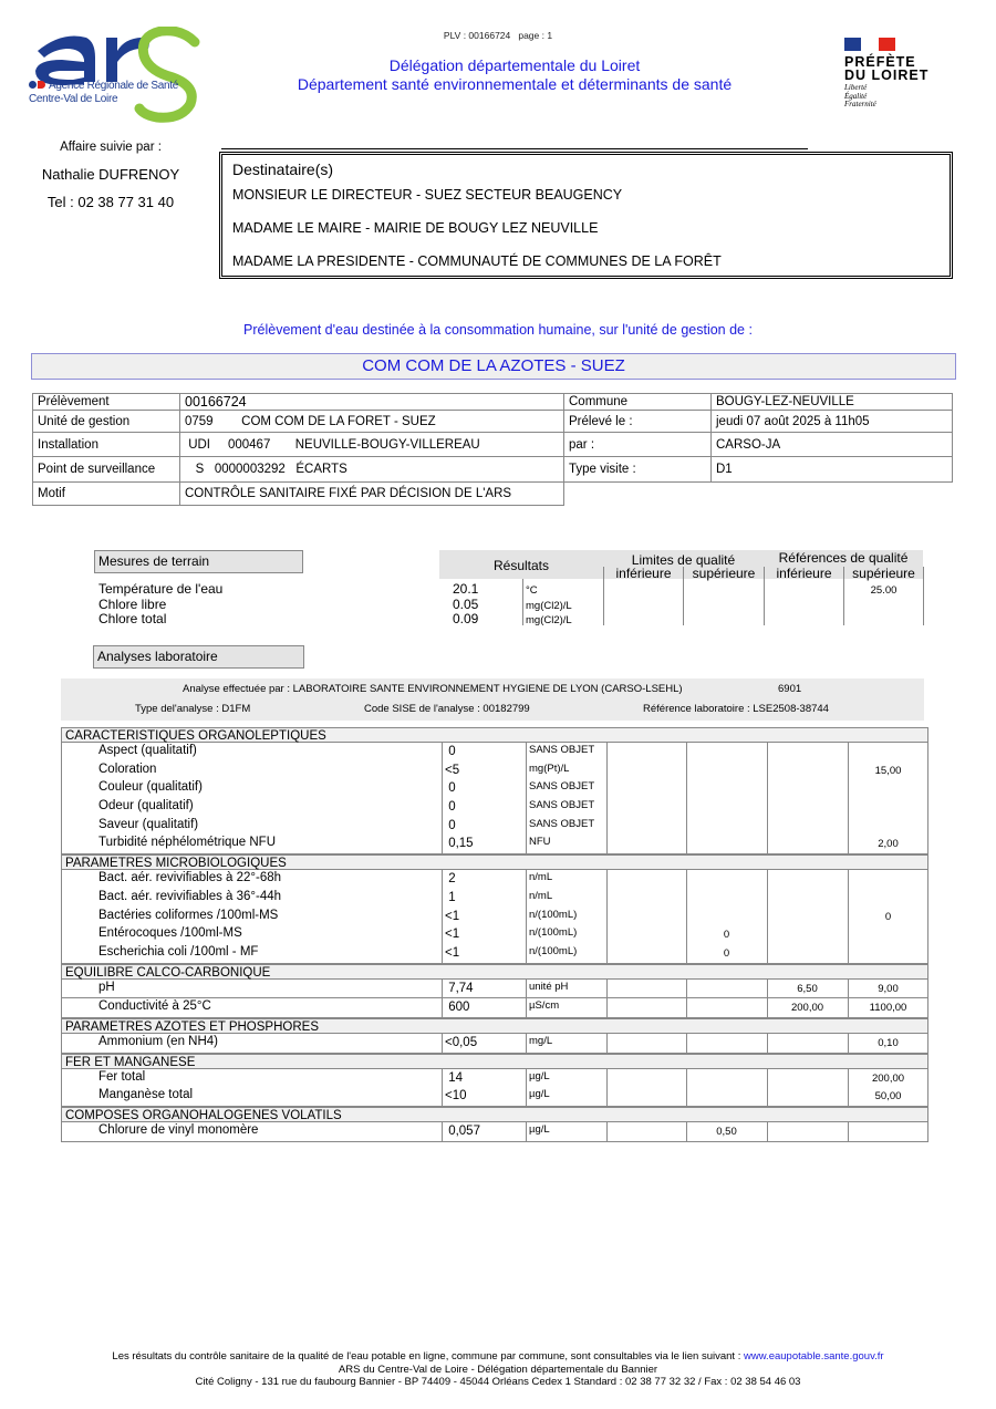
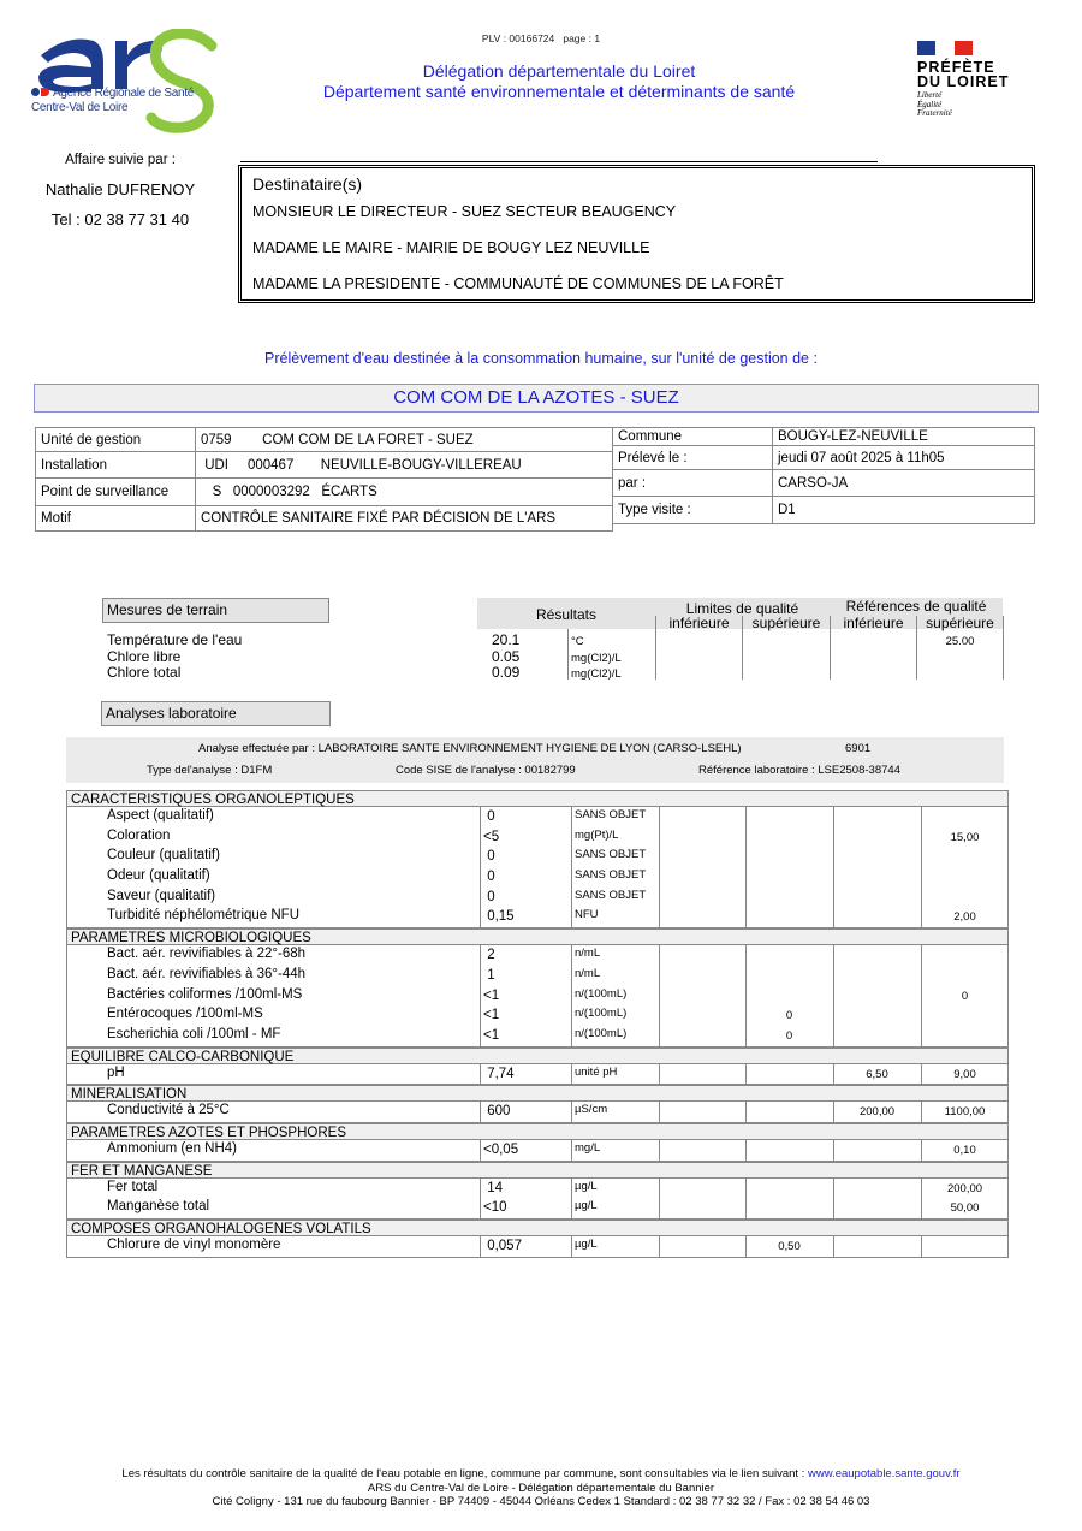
  Agence Régionale de Santé
  Centre-Val de Loire
  PLV : 00166724 page : 1
  Délégation départementale du Loiret
  Département santé environnementale et déterminants de santé
  PRÉFÈTE
  DU LOIRET
  Liberté
  Égalité
  Fraternité
  Affaire suivie par :
  Nathalie DUFRENOY
  Tel : 02 38 77 31 40
  Destinataire(s)
  MONSIEUR LE DIRECTEUR - SUEZ SECTEUR BEAUGENCY
  MADAME LE MAIRE - MAIRIE DE BOUGY LEZ NEUVILLE
  MADAME LA PRESIDENTE - COMMUNAUTÉ DE COMMUNES DE LA FORÊT
  Prélèvement d'eau destinée à la consommation humaine, sur l'unité de gestion de :
  COM COM DE LA AZOTES - SUEZ
- Prélèvement	00166724
  Unité de gestion	0759 COM COM DE LA FORET - SUEZ
  Installation	UDI 000467 NEUVILLE-BOUGY-VILLEREAU
  Point de surveillance	S 0000003292 ÉCARTS
  Motif	CONTRÔLE SANITAIRE FIXÉ PAR DÉCISION DE L'ARS
  Commune	BOUGY-LEZ-NEUVILLE
  Prélevé le :	jeudi 07 août 2025 à 11h05
  par :	CARSO-JA
  Type visite :	D1
  Mesures de terrain
  Résultats
  Limites de qualité
  Références de qualité
  inférieure
  supérieure
  inférieure
  supérieure
  Température de l'eau
  Chlore libre
  Chlore total
  20.1
  0.05
  0.09
  °C
  mg(Cl2)/L
  mg(Cl2)/L
  25.00
  Analyses laboratoire
  Analyse effectuée par : LABORATOIRE SANTE ENVIRONNEMENT HYGIENE DE LYON (CARSO-LSEHL)
  6901
  Type del'analyse : D1FM
  Code SISE de l'analyse : 00182799
  Référence laboratoire : LSE2508-38744
  CARACTERISTIQUES ORGANOLEPTIQUES
  Aspect (qualitatif)
  0
  SANS OBJET
  Coloration
  <5
  mg(Pt)/L
  15,00
  Couleur (qualitatif)
  0
  SANS OBJET
  Odeur (qualitatif)
  0
  SANS OBJET
  Saveur (qualitatif)
  0
  SANS OBJET
  Turbidité néphélométrique NFU
  0,15
  NFU
  2,00
  PARAMETRES MICROBIOLOGIQUES
  Bact. aér. revivifiables à 22°-68h
  2
  n/mL
  Bact. aér. revivifiables à 36°-44h
  1
  n/mL
  Bactéries coliformes /100ml-MS
  <1
  n/(100mL)
  0
  Entérocoques /100ml-MS
  <1
  n/(100mL)
  0
  Escherichia coli /100ml - MF
  <1
  n/(100mL)
  0
  EQUILIBRE CALCO-CARBONIQUE
  pH
  7,74
  unité pH
  6,50
  9,00
+ MINERALISATION
  Conductivité à 25°C
  600
  µS/cm
  200,00
  1100,00
  PARAMETRES AZOTES ET PHOSPHORES
  Ammonium (en NH4)
  <0,05
  mg/L
  0,10
  FER ET MANGANESE
  Fer total
  14
  µg/L
  200,00
  Manganèse total
  <10
  µg/L
  50,00
  COMPOSES ORGANOHALOGENES VOLATILS
  Chlorure de vinyl monomère
  0,057
  µg/L
  0,50
  Les résultats du contrôle sanitaire de la qualité de l'eau potable en ligne, commune par commune, sont consultables via le lien suivant : www.eaupotable.sante.gouv.fr
  ARS du Centre-Val de Loire - Délégation départementale du Bannier
  Cité Coligny - 131 rue du faubourg Bannier - BP 74409 - 45044 Orléans Cedex 1 Standard : 02 38 77 32 32 / Fax : 02 38 54 46 03
